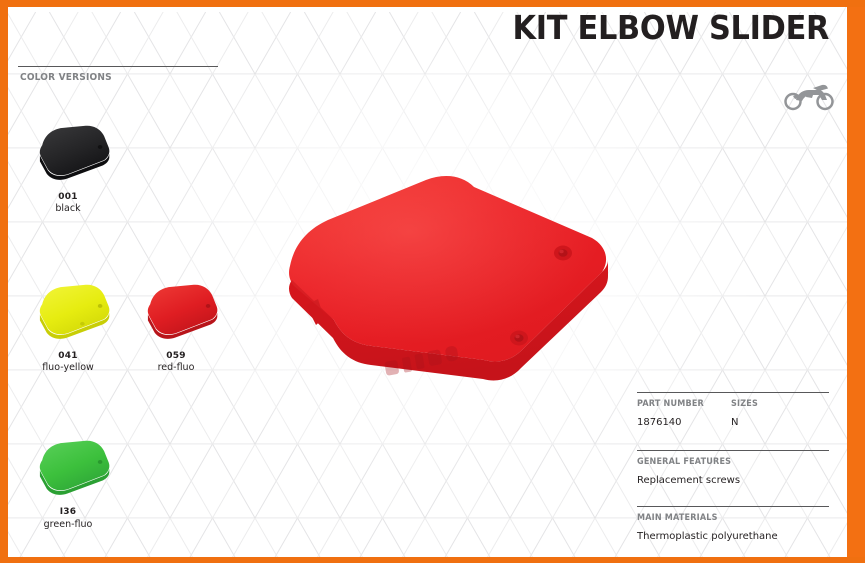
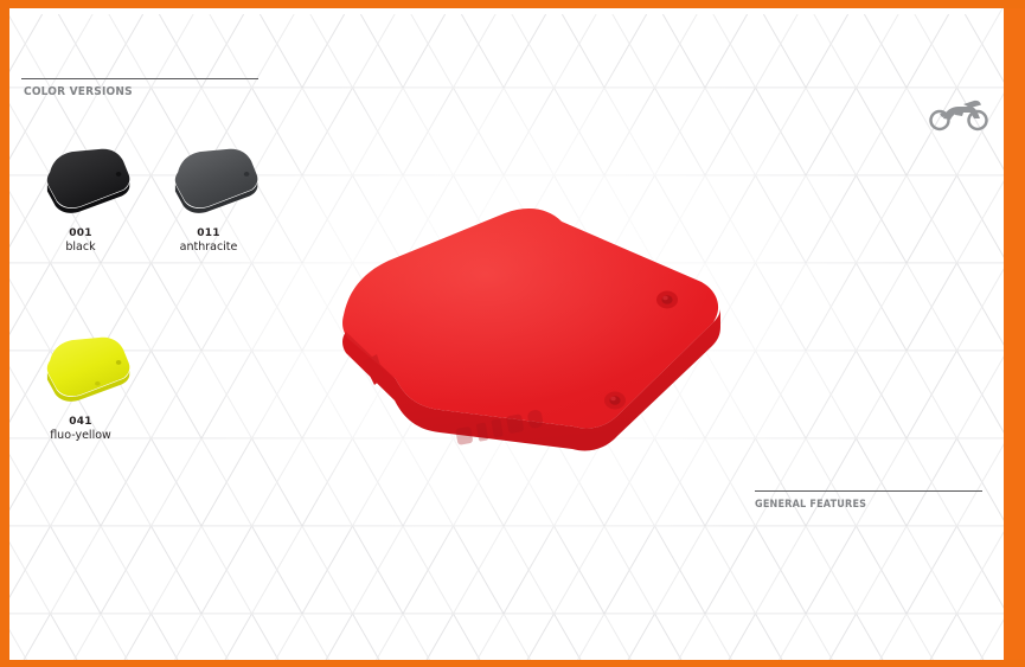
- KIT ELBOW SLIDER
  COLOR VERSIONS
  001
  black
+ 011
+ anthracite
  041
  fluo-yellow
- 059
- red-fluo
- I36
- green-fluo
- PART NUMBER
- 1876140
- SIZES
- N
  GENERAL FEATURES
- Replacement screws
- MAIN MATERIALS
- Thermoplastic polyurethane
